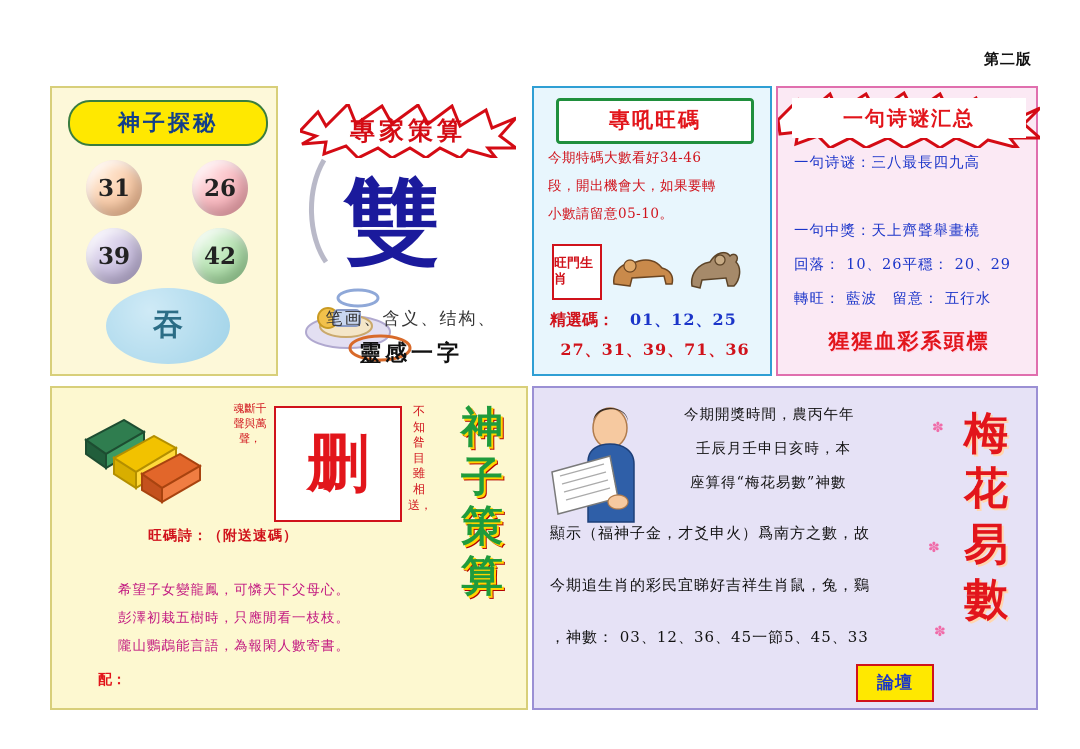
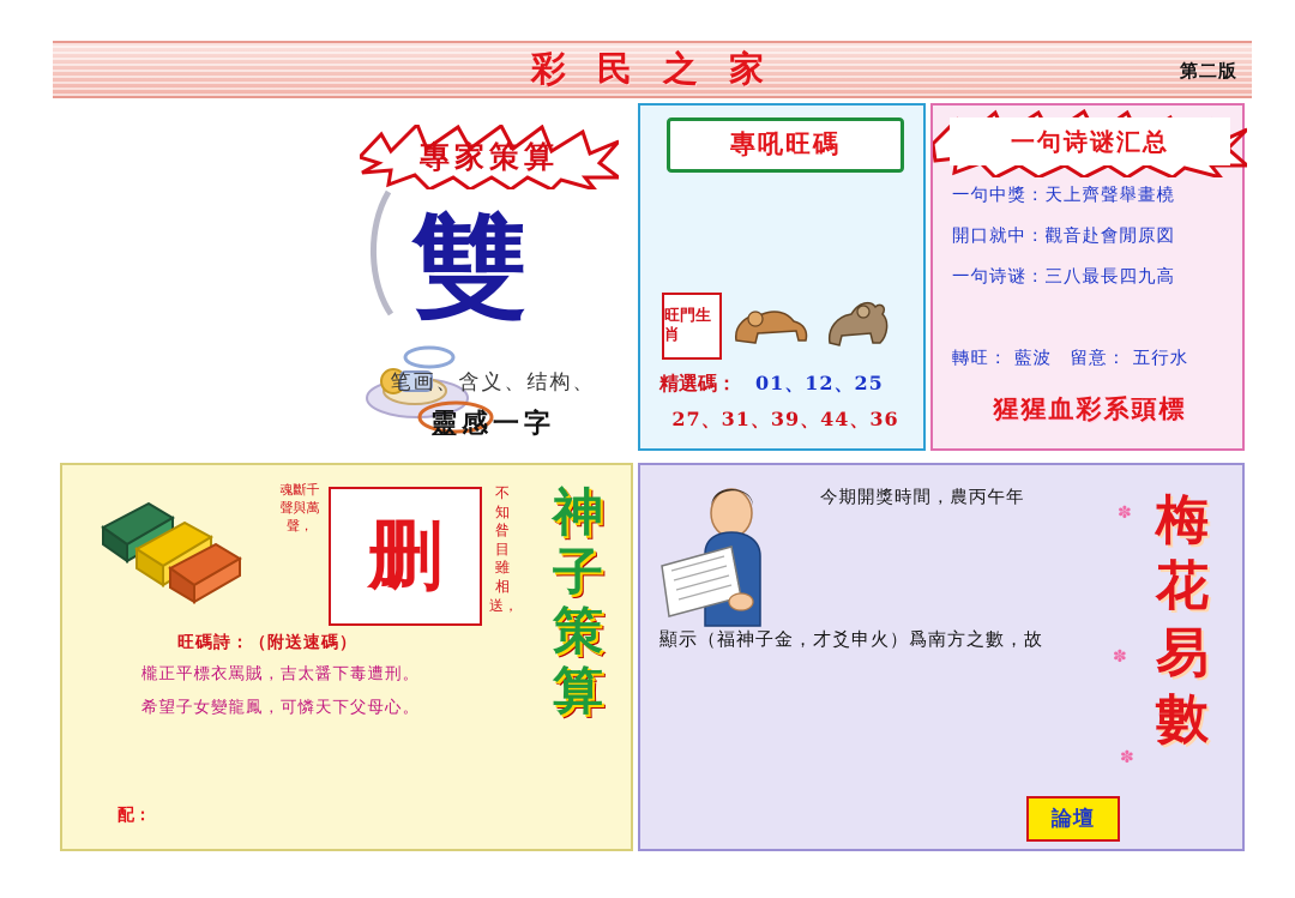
+ 彩 民 之 家
  第二版
- 神子探秘
- 31
- 26
- 39
- 42
- 吞
  專家策算
  雙
  笔画、含义、结构、
  靈感一字
  專吼旺碼
- 今期特碼大數看好34-46
- 段，開出機會大，如果要轉
- 小數請留意05-10。
  旺門生肖
  精選碼：
  01、12、25
- 27、31、39、71、36
+ 27、31、39、44、36
  一句诗谜汇总
- 一句诗谜：三八最長四九高
+ 一句中獎：天上齊聲舉畫橈
+ 開口就中：觀音赴會閒原図
- 一句中獎：天上齊聲舉畫橈
+ 一句诗谜：三八最長四九高
- 回落： 10、26平穩： 20、29
  轉旺： 藍波 留意： 五行水
  猩猩血彩系頭標
  魂斷千聲與萬聲，
  删
  不知昝目雖相送，
  神子策算
  旺碼詩：（附送速碼）
+ 櫳正平標衣罵賊，吉太醤下毒遭刑。
  希望子女變龍鳳，可憐天下父母心。
- 彭澤初栽五樹時，只應閒看一枝枝。
- 隴山鸚鵡能言語，為報閑人數寄書。
  配：
  今期開獎時間，農丙午年
- 壬辰月壬申日亥時，本
- 座算得“梅花易數”神數
  顯示（福神子金，才爻申火）爲南方之數，故
- 今期追生肖的彩民宜睇好吉祥生肖鼠，兔，鷄
- ，神數： 03、12、36、45一節5、45、33
  梅花易數
  ✽
  ✽
  ✽
  論壇
